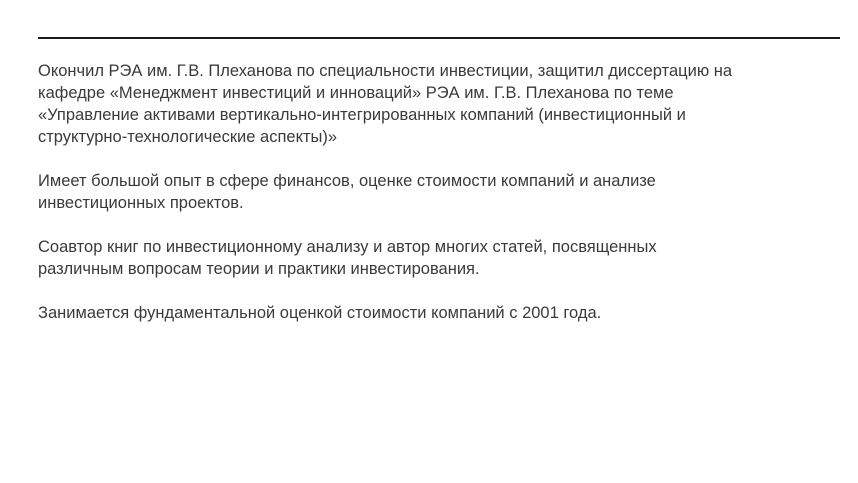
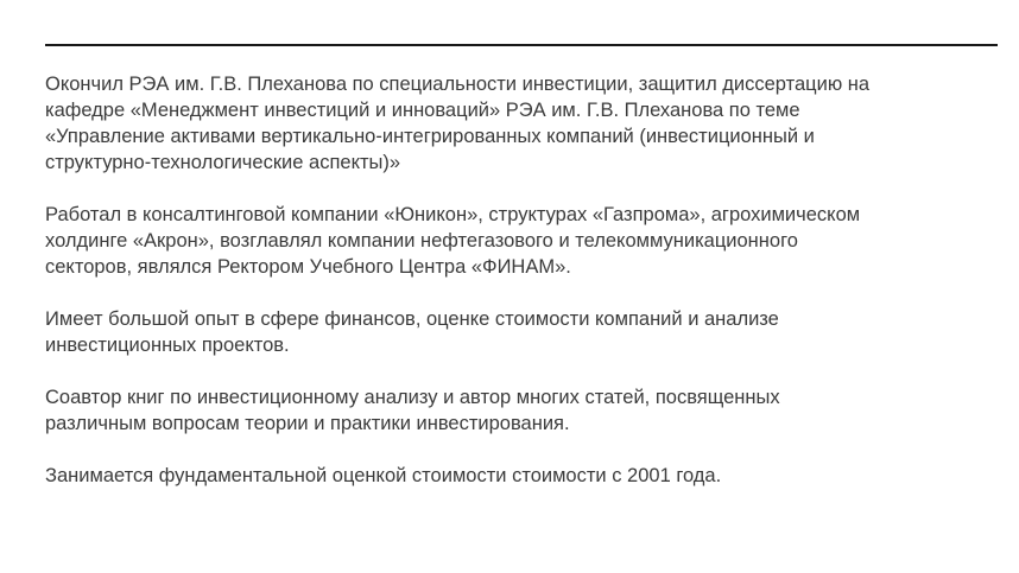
  Окончил РЭА им. Г.В. Плеханова по специальности инвестиции, защитил диссертацию на
  кафедре «Менеджмент инвестиций и инноваций» РЭА им. Г.В. Плеханова по теме
  «Управление активами вертикально-интегрированных компаний (инвестиционный и
  структурно-технологические аспекты)»
+ Работал в консалтинговой компании «Юникон», структурах «Газпрома», агрохимическом
+ холдинге «Акрон», возглавлял компании нефтегазового и телекоммуникационного
+ секторов, являлся Ректором Учебного Центра «ФИНАМ».
  Имеет большой опыт в сфере финансов, оценке стоимости компаний и анализе
  инвестиционных проектов.
  Соавтор книг по инвестиционному анализу и автор многих статей, посвященных
  различным вопросам теории и практики инвестирования.
- Занимается фундаментальной оценкой стоимости компаний с 2001 года.
+ Занимается фундаментальной оценкой стоимости стоимости с 2001 года.
